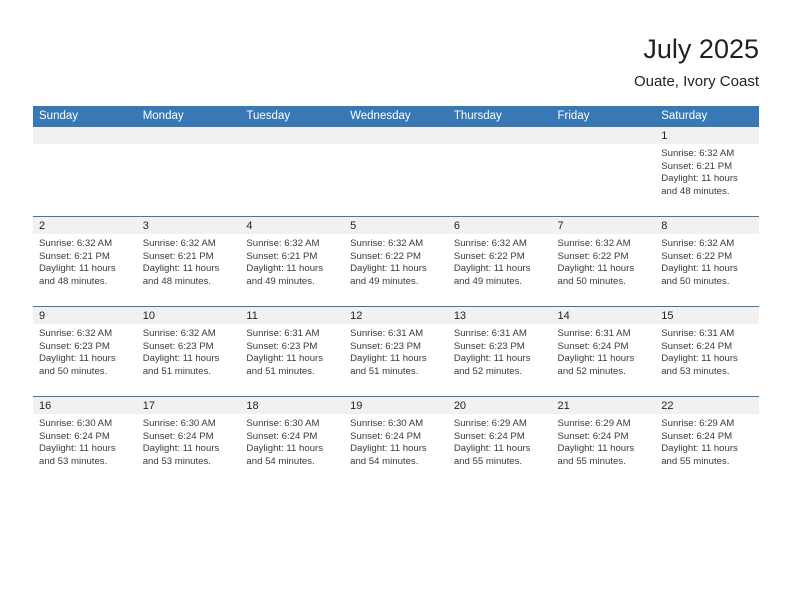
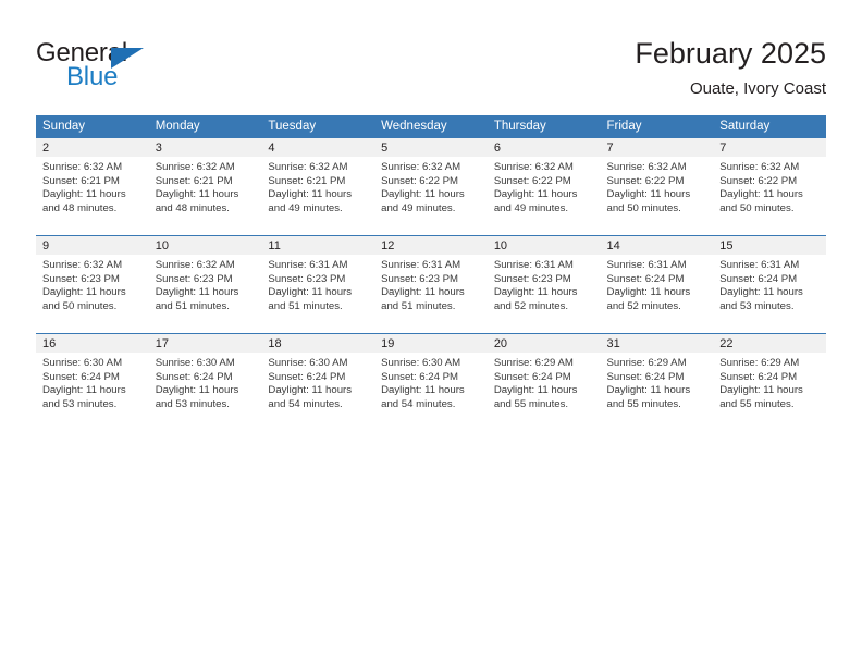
+ General
+ Blue
- July 2025
+ February 2025
  Ouate, Ivory Coast
  Sunday	Monday	Tuesday	Wednesday	Thursday	Friday	Saturday
- 						1Sunrise: 6:32 AMSunset: 6:21 PMDaylight: 11 hoursand 48 minutes.
- 2Sunrise: 6:32 AMSunset: 6:21 PMDaylight: 11 hoursand 48 minutes.	3Sunrise: 6:32 AMSunset: 6:21 PMDaylight: 11 hoursand 48 minutes.	4Sunrise: 6:32 AMSunset: 6:21 PMDaylight: 11 hoursand 49 minutes.	5Sunrise: 6:32 AMSunset: 6:22 PMDaylight: 11 hoursand 49 minutes.	6Sunrise: 6:32 AMSunset: 6:22 PMDaylight: 11 hoursand 49 minutes.	7Sunrise: 6:32 AMSunset: 6:22 PMDaylight: 11 hoursand 50 minutes.	8Sunrise: 6:32 AMSunset: 6:22 PMDaylight: 11 hoursand 50 minutes.
+ 2Sunrise: 6:32 AMSunset: 6:21 PMDaylight: 11 hoursand 48 minutes.	3Sunrise: 6:32 AMSunset: 6:21 PMDaylight: 11 hoursand 48 minutes.	4Sunrise: 6:32 AMSunset: 6:21 PMDaylight: 11 hoursand 49 minutes.	5Sunrise: 6:32 AMSunset: 6:22 PMDaylight: 11 hoursand 49 minutes.	6Sunrise: 6:32 AMSunset: 6:22 PMDaylight: 11 hoursand 49 minutes.	7Sunrise: 6:32 AMSunset: 6:22 PMDaylight: 11 hoursand 50 minutes.	7Sunrise: 6:32 AMSunset: 6:22 PMDaylight: 11 hoursand 50 minutes.
- 9Sunrise: 6:32 AMSunset: 6:23 PMDaylight: 11 hoursand 50 minutes.	10Sunrise: 6:32 AMSunset: 6:23 PMDaylight: 11 hoursand 51 minutes.	11Sunrise: 6:31 AMSunset: 6:23 PMDaylight: 11 hoursand 51 minutes.	12Sunrise: 6:31 AMSunset: 6:23 PMDaylight: 11 hoursand 51 minutes.	13Sunrise: 6:31 AMSunset: 6:23 PMDaylight: 11 hoursand 52 minutes.	14Sunrise: 6:31 AMSunset: 6:24 PMDaylight: 11 hoursand 52 minutes.	15Sunrise: 6:31 AMSunset: 6:24 PMDaylight: 11 hoursand 53 minutes.
+ 9Sunrise: 6:32 AMSunset: 6:23 PMDaylight: 11 hoursand 50 minutes.	10Sunrise: 6:32 AMSunset: 6:23 PMDaylight: 11 hoursand 51 minutes.	11Sunrise: 6:31 AMSunset: 6:23 PMDaylight: 11 hoursand 51 minutes.	12Sunrise: 6:31 AMSunset: 6:23 PMDaylight: 11 hoursand 51 minutes.	10Sunrise: 6:31 AMSunset: 6:23 PMDaylight: 11 hoursand 52 minutes.	14Sunrise: 6:31 AMSunset: 6:24 PMDaylight: 11 hoursand 52 minutes.	15Sunrise: 6:31 AMSunset: 6:24 PMDaylight: 11 hoursand 53 minutes.
- 16Sunrise: 6:30 AMSunset: 6:24 PMDaylight: 11 hoursand 53 minutes.	17Sunrise: 6:30 AMSunset: 6:24 PMDaylight: 11 hoursand 53 minutes.	18Sunrise: 6:30 AMSunset: 6:24 PMDaylight: 11 hoursand 54 minutes.	19Sunrise: 6:30 AMSunset: 6:24 PMDaylight: 11 hoursand 54 minutes.	20Sunrise: 6:29 AMSunset: 6:24 PMDaylight: 11 hoursand 55 minutes.	21Sunrise: 6:29 AMSunset: 6:24 PMDaylight: 11 hoursand 55 minutes.	22Sunrise: 6:29 AMSunset: 6:24 PMDaylight: 11 hoursand 55 minutes.
+ 16Sunrise: 6:30 AMSunset: 6:24 PMDaylight: 11 hoursand 53 minutes.	17Sunrise: 6:30 AMSunset: 6:24 PMDaylight: 11 hoursand 53 minutes.	18Sunrise: 6:30 AMSunset: 6:24 PMDaylight: 11 hoursand 54 minutes.	19Sunrise: 6:30 AMSunset: 6:24 PMDaylight: 11 hoursand 54 minutes.	20Sunrise: 6:29 AMSunset: 6:24 PMDaylight: 11 hoursand 55 minutes.	31Sunrise: 6:29 AMSunset: 6:24 PMDaylight: 11 hoursand 55 minutes.	22Sunrise: 6:29 AMSunset: 6:24 PMDaylight: 11 hoursand 55 minutes.
